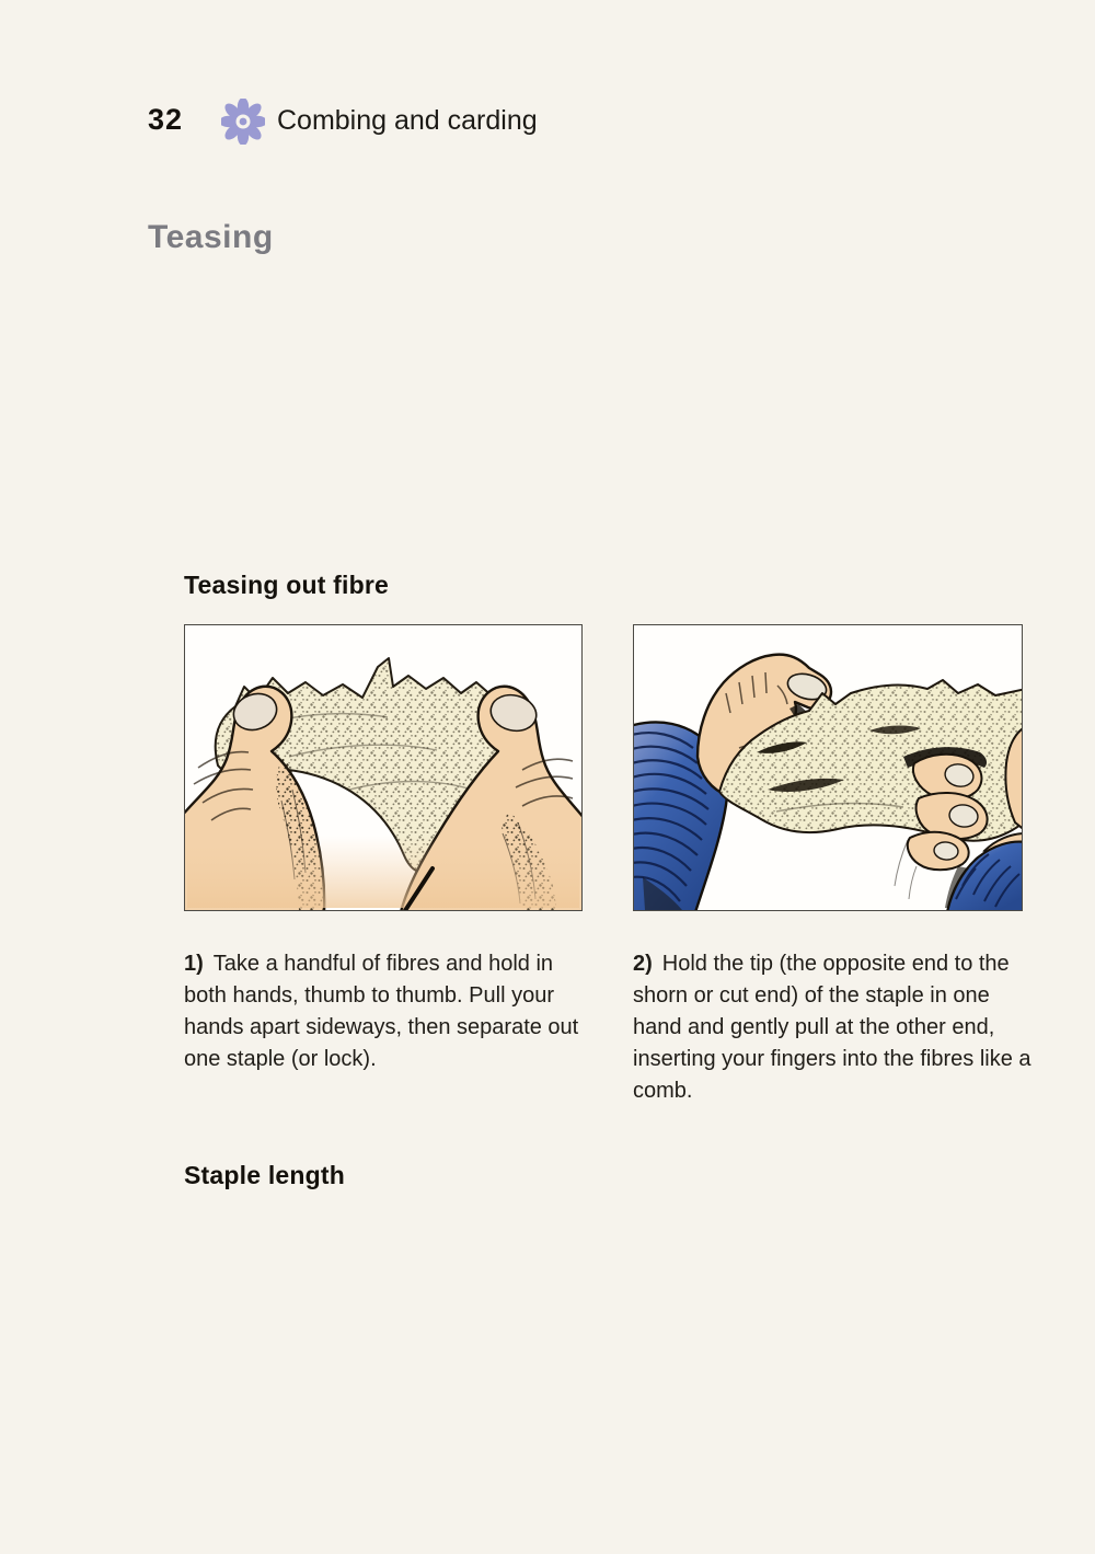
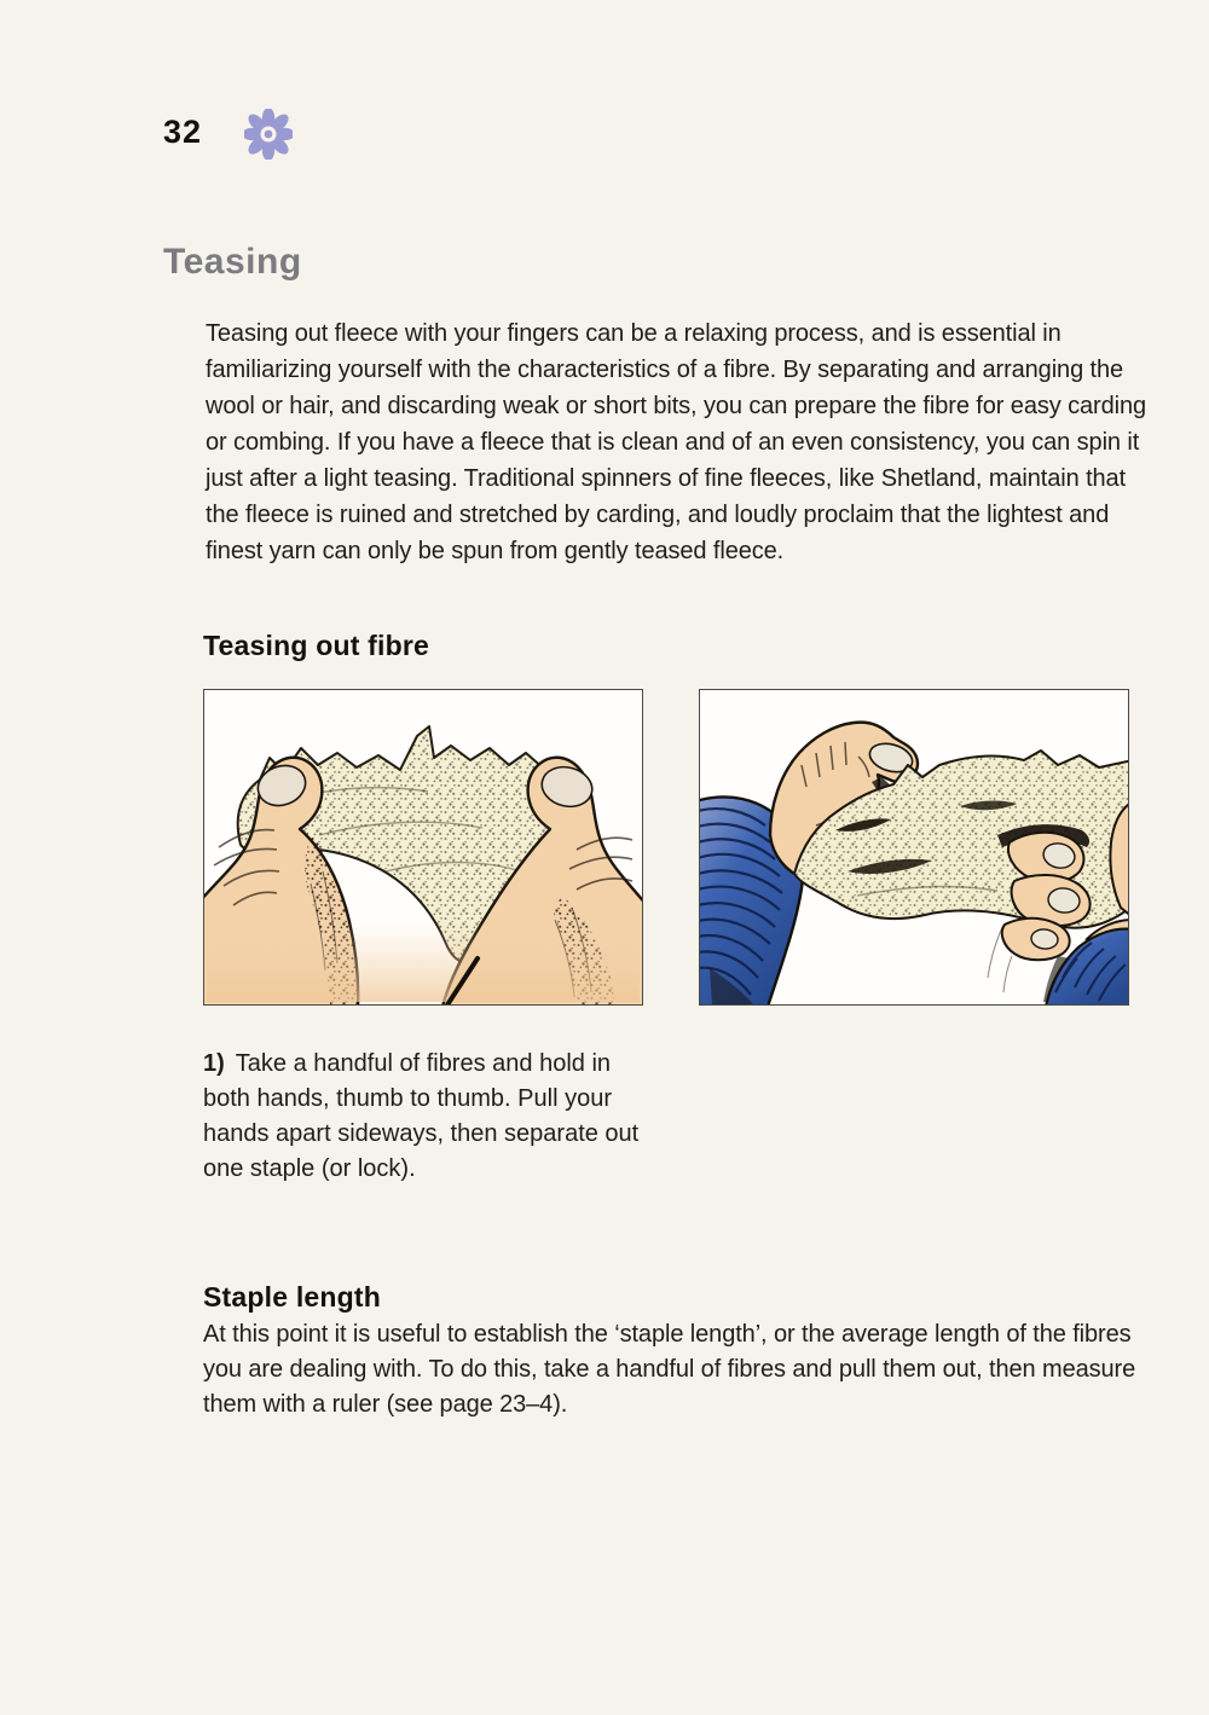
  32
- Combing and carding
  Teasing
+ Teasing out fleece with your fingers can be a relaxing process, and is essential in familiarizing yourself with the characteristics of a fibre. By separating and arranging the wool or hair, and discarding weak or short bits, you can prepare the fibre for easy carding or combing. If you have a fleece that is clean and of an even consistency, you can spin it just after a light teasing. Traditional spinners of fine fleeces, like Shetland, maintain that the fleece is ruined and stretched by carding, and loudly proclaim that the lightest and finest yarn can only be spun from gently teased fleece.
  Teasing out fibre
  1) Take a handful of fibres and hold in both hands, thumb to thumb. Pull your hands apart sideways, then separate out one staple (or lock).
- 2) Hold the tip (the opposite end to the shorn or cut end) of the staple in one hand and gently pull at the other end, inserting your fingers into the fibres like a comb.
  Staple length
+ At this point it is useful to establish the ‘staple length’, or the average length of the fibres you are dealing with. To do this, take a handful of fibres and pull them out, then measure them with a ruler (see page 23–4).
